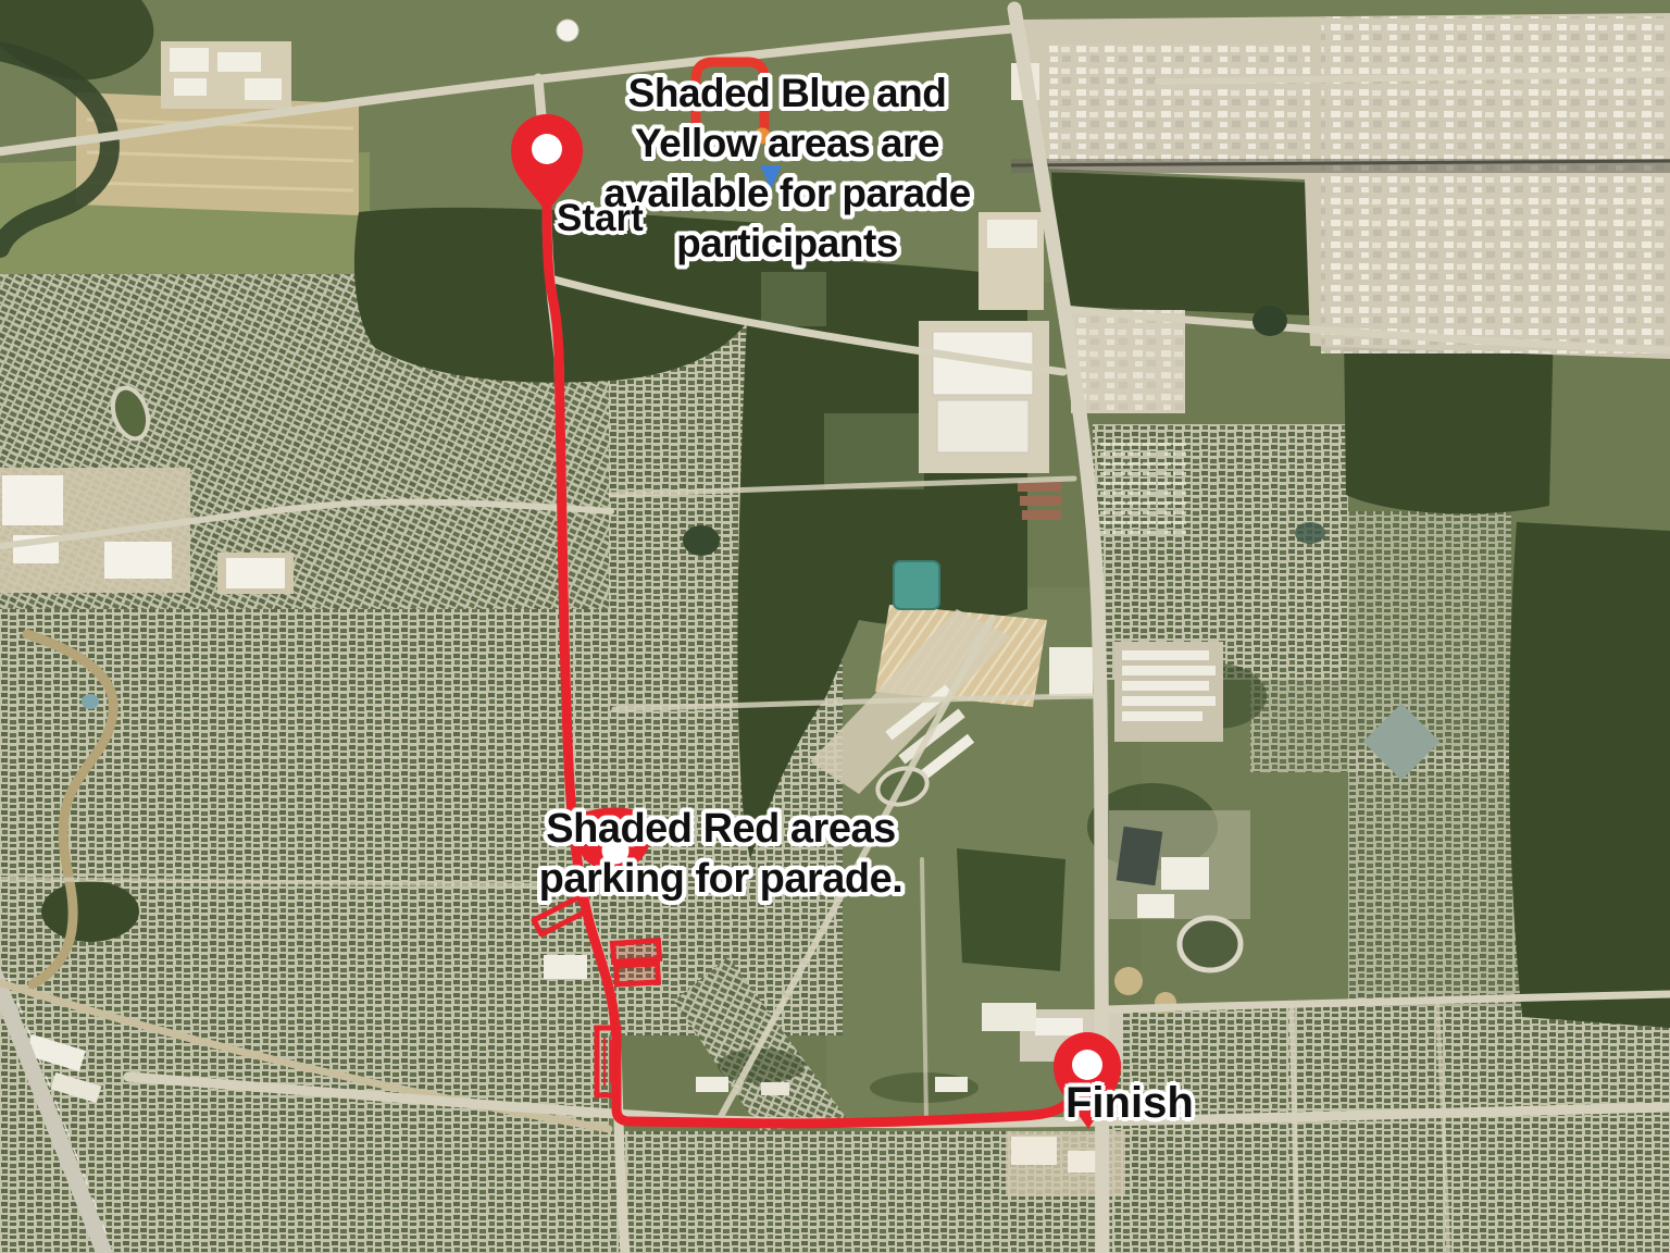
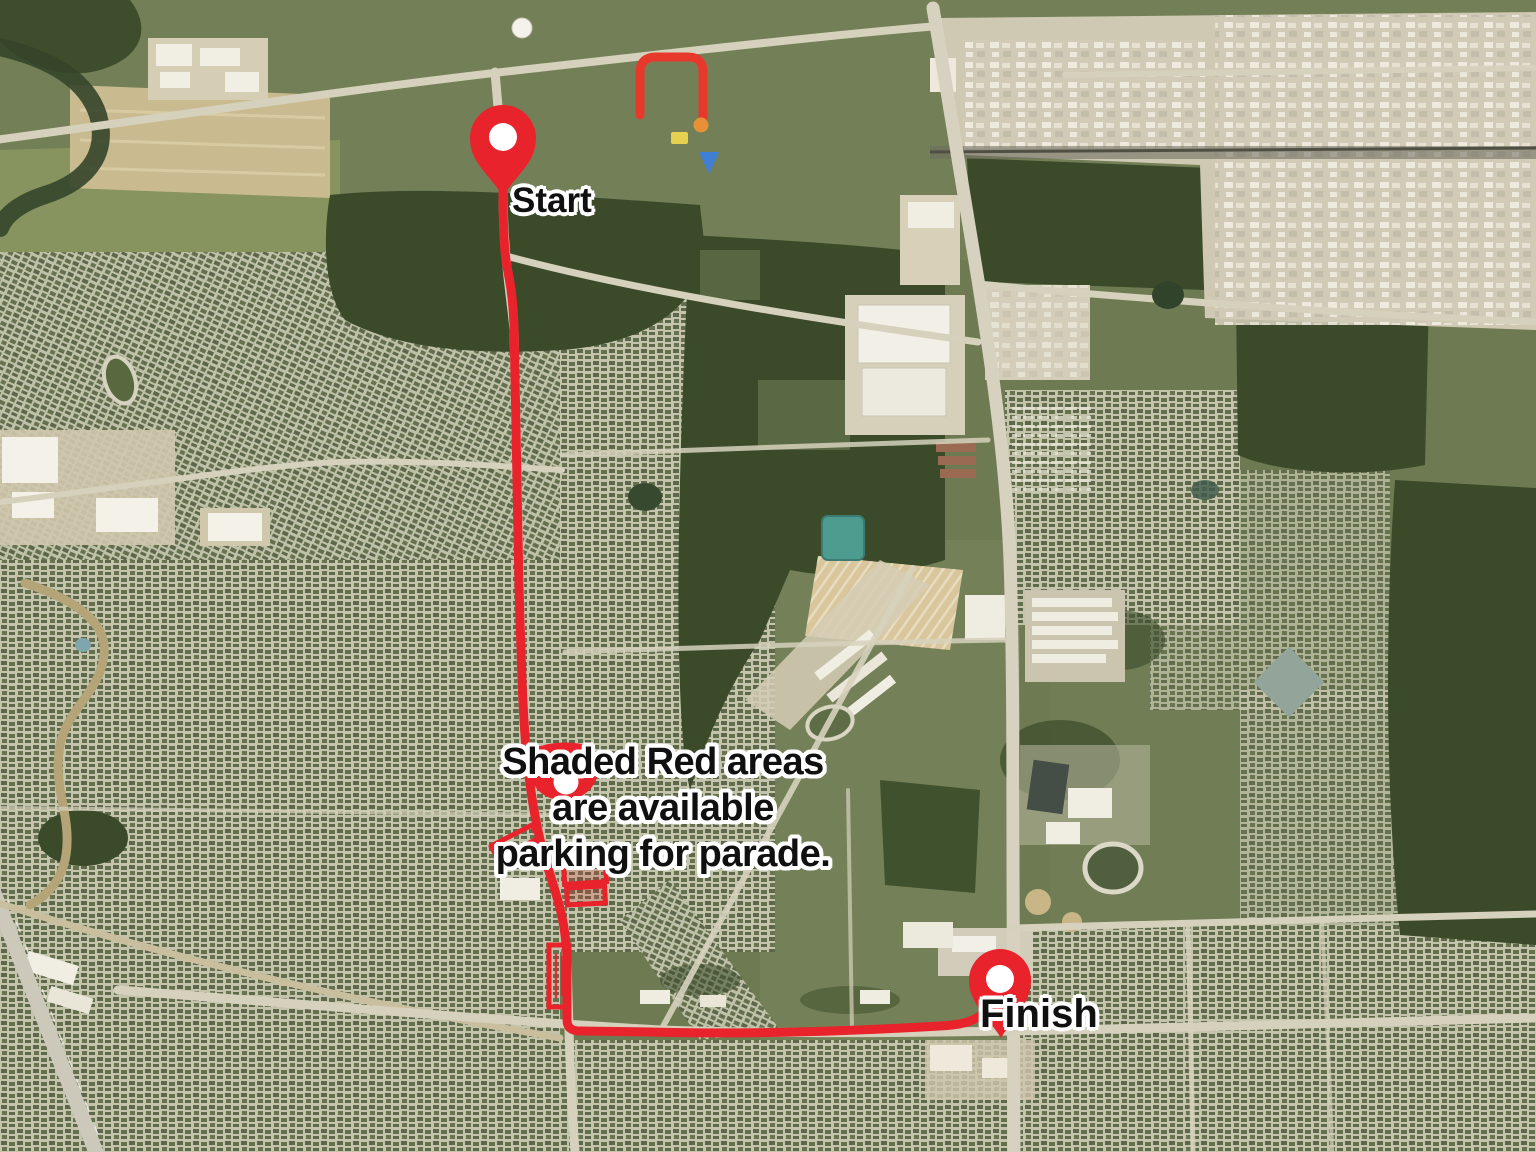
- Shaded Blue and
- Yellow areas are
- available for parade
- participants
  Shaded Red areas
+ are available
  parking for parade.
  Start
  Finish
